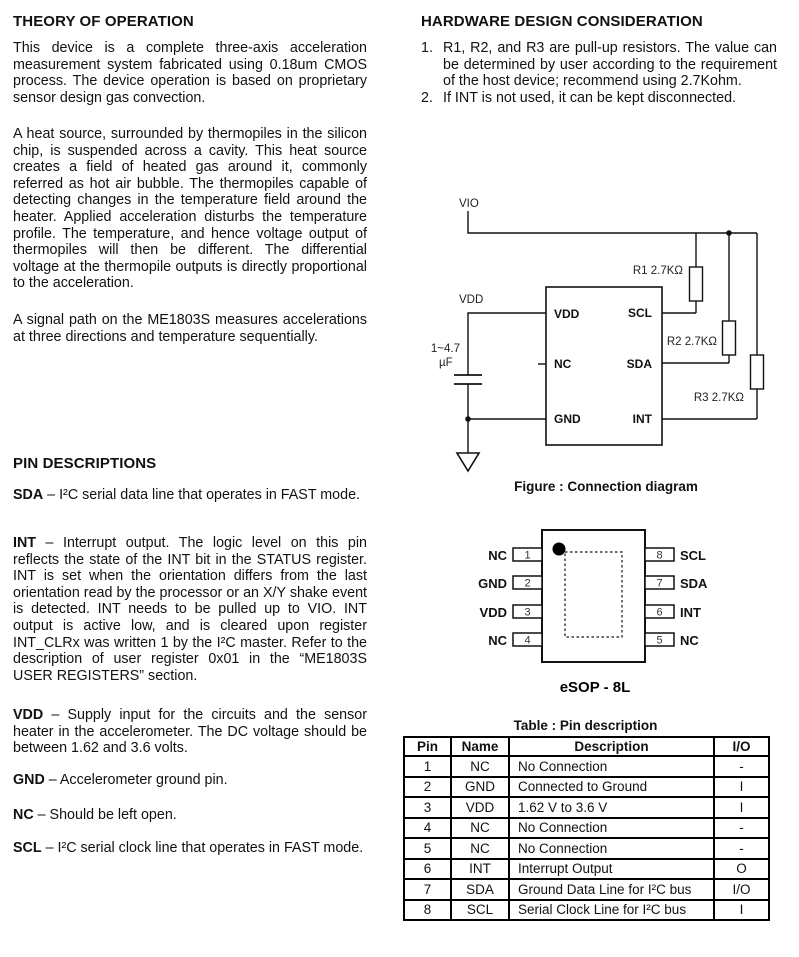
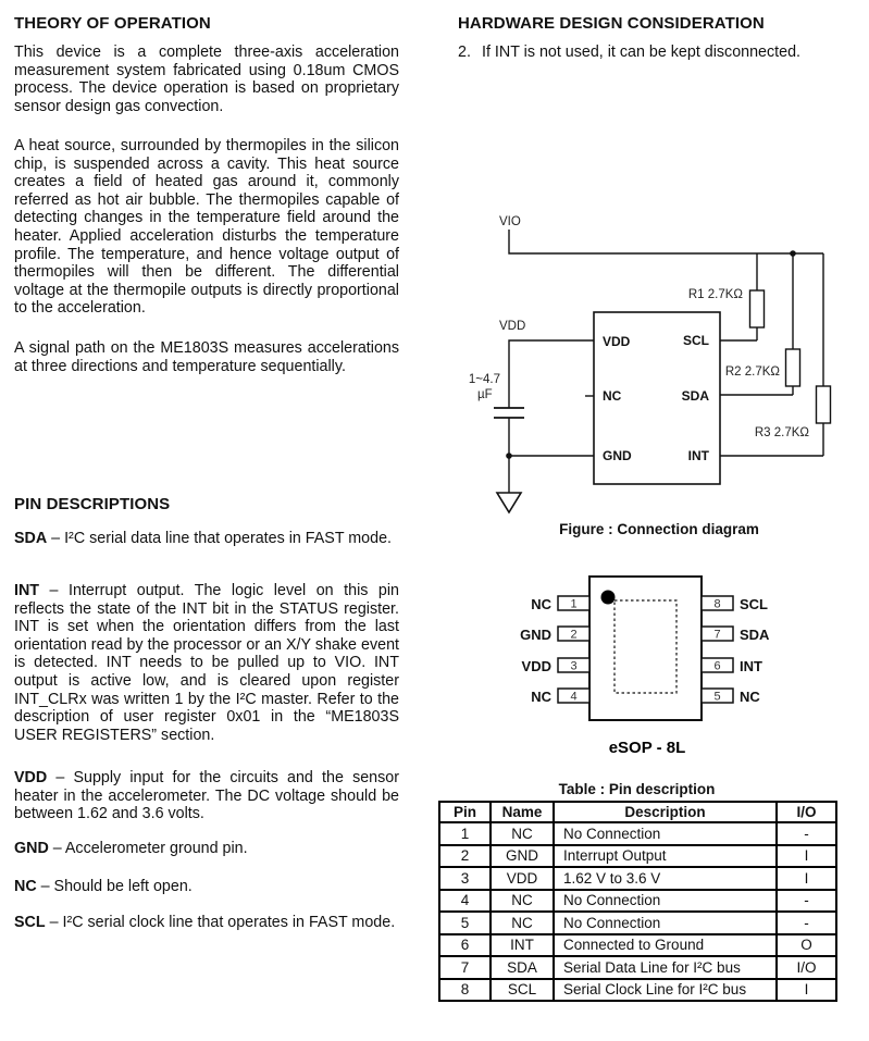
  THEORY OF OPERATION
  This device is a complete three-axis acceleration measurement system fabricated using 0.18um CMOS process. The device operation is based on proprietary sensor design gas convection.
  A heat source, surrounded by thermopiles in the silicon chip, is suspended across a cavity. This heat source creates a field of heated gas around it, commonly referred as hot air bubble. The thermopiles capable of detecting changes in the temperature field around the heater. Applied acceleration disturbs the temperature profile. The temperature, and hence voltage output of thermopiles will then be different. The differential voltage at the thermopile outputs is directly proportional to the acceleration.
  A signal path on the ME1803S measures accelerations at three directions and temperature sequentially.
  PIN DESCRIPTIONS
  SDA – I²C serial data line that operates in FAST mode.
  INT – Interrupt output. The logic level on this pin reflects the state of the INT bit in the STATUS register. INT is set when the orientation differs from the last orientation read by the processor or an X/Y shake event is detected. INT needs to be pulled up to VIO. INT output is active low, and is cleared upon register INT_CLRx was written 1 by the I²C master. Refer to the description of user register 0x01 in the “ME1803S USER REGISTERS” section.
  VDD – Supply input for the circuits and the sensor heater in the accelerometer. The DC voltage should be between 1.62 and 3.6 volts.
  GND – Accelerometer ground pin.
  NC – Should be left open.
  SCL – I²C serial clock line that operates in FAST mode.
  HARDWARE DESIGN CONSIDERATION
- 1.
- R1, R2, and R3 are pull-up resistors. The value can be determined by user according to the requirement of the host device; recommend using 2.7Kohm.
  2.
  If INT is not used, it can be kept disconnected.
  VIO
  R1 2.7KΩ
  R2 2.7KΩ
  R3 2.7KΩ
  VDD
  NC
  GND
  SCL
  SDA
  INT
  VDD
  1~4.7
  µF
  Figure : Connection diagram
  1
  2
  3
  4
  8
  7
  6
  5
  NC
  GND
  VDD
  NC
  SCL
  SDA
  INT
  NC
  eSOP - 8L
  Table : Pin description
  Pin	Name	Description	I/O
  1	NC	No Connection	-
- 2	GND	Connected to Ground	I
+ 2	GND	Interrupt Output	I
  3	VDD	1.62 V to 3.6 V	I
  4	NC	No Connection	-
  5	NC	No Connection	-
- 6	INT	Interrupt Output	O
+ 6	INT	Connected to Ground	O
- 7	SDA	Ground Data Line for I²C bus	I/O
+ 7	SDA	Serial Data Line for I²C bus	I/O
  8	SCL	Serial Clock Line for I²C bus	I
